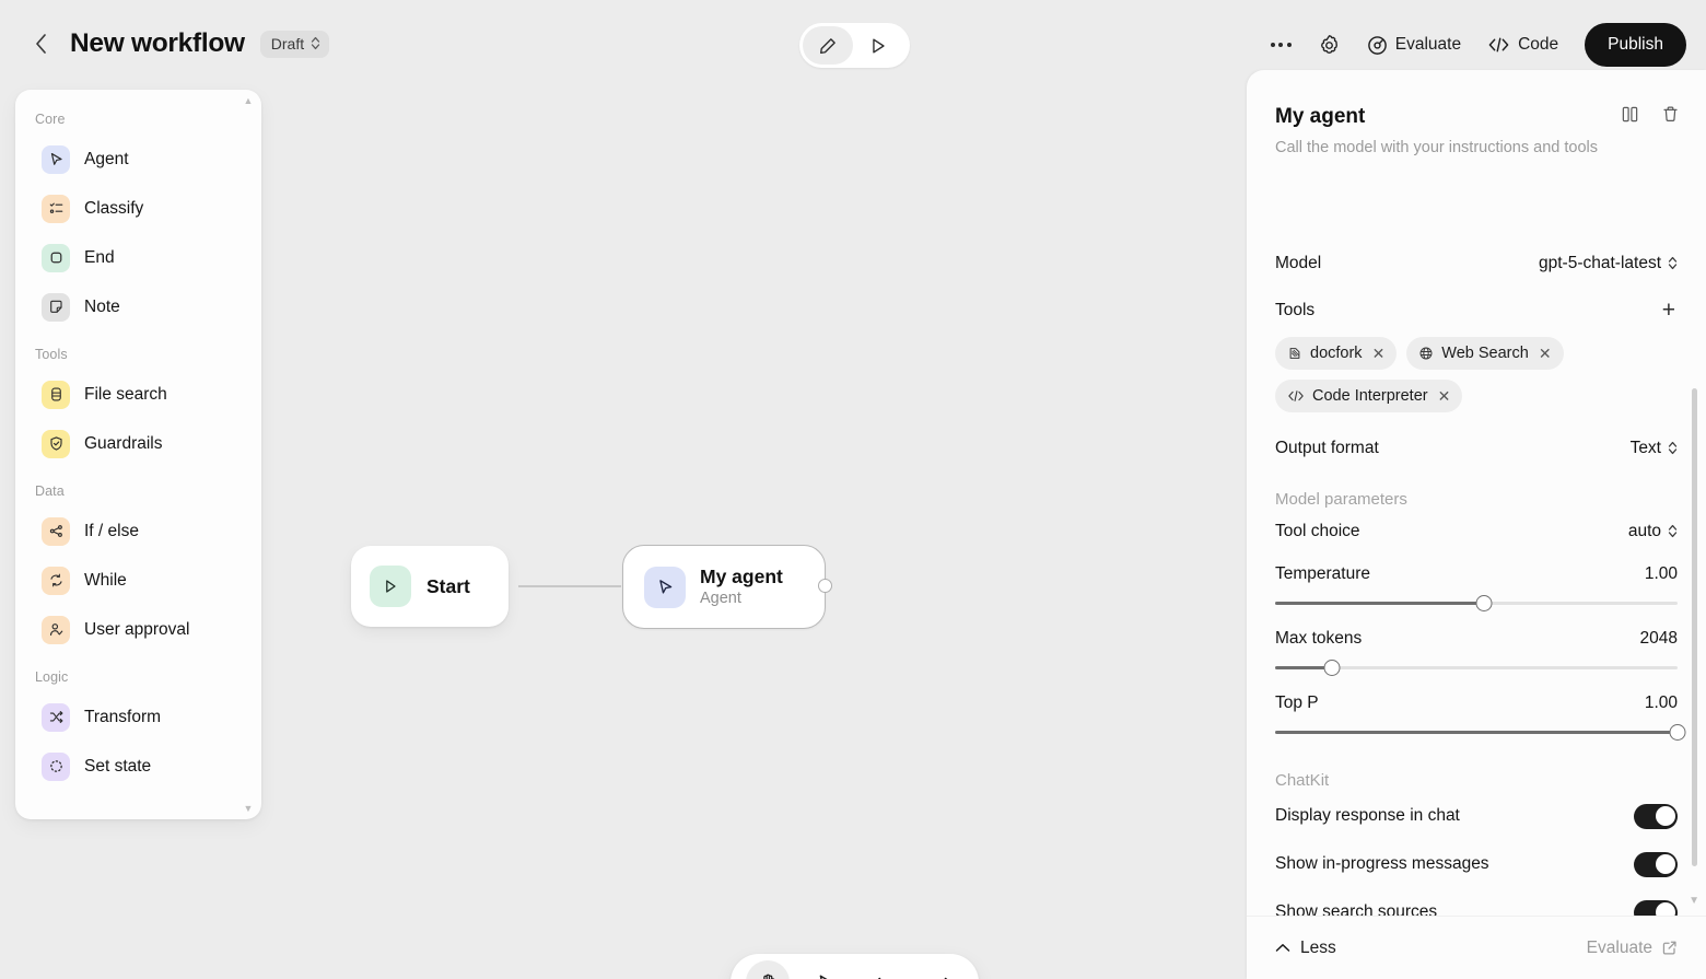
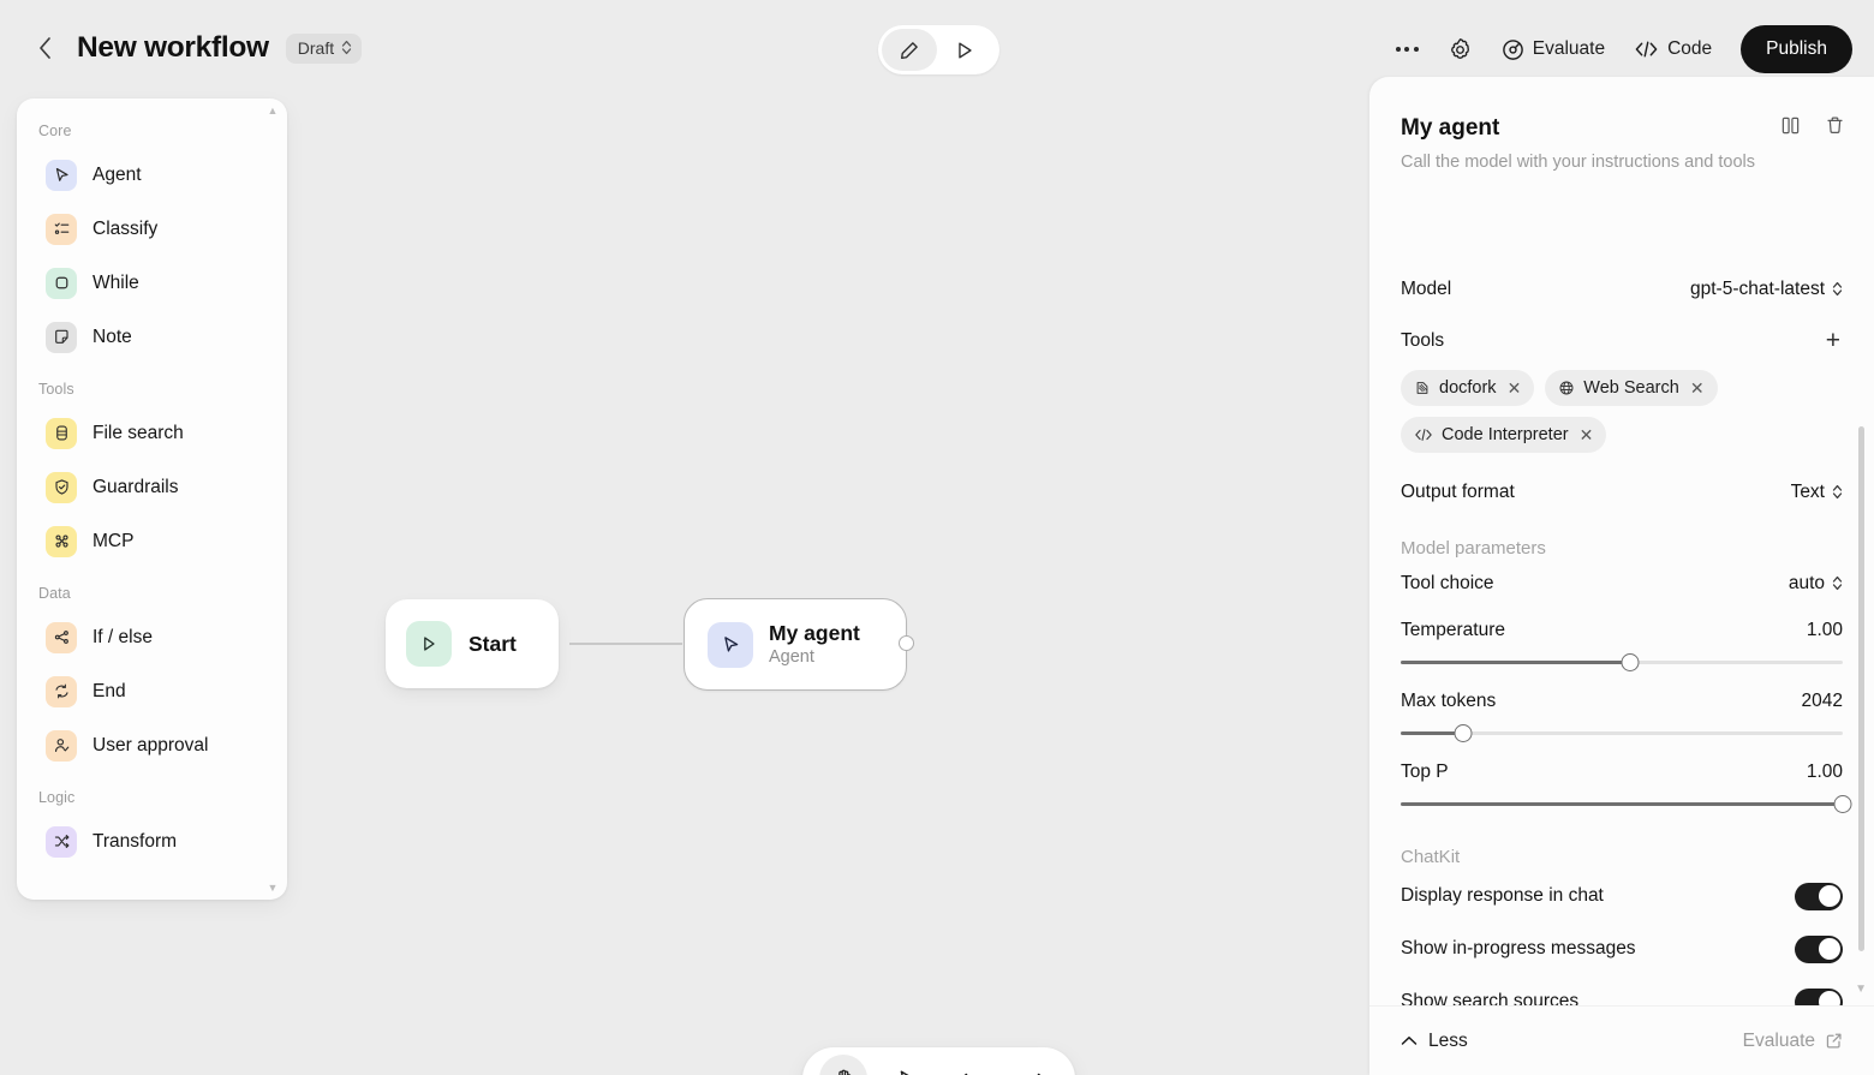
  New workflow
  Draft
  Evaluate
  Code
  Publish
  ▲
  Core
  Agent
  Classify
- End
+ While
  Note
  Tools
  File search
  Guardrails
+ MCP
  Data
  If / else
- While
+ End
  User approval
  Logic
  Transform
- Set state
  ▼
  Start
  My agent
  Agent
  My agent
  Call the model with your instructions and tools
  Model
  gpt-5-chat-latest
  Tools
  +
  docfork
  ✕
  Web Search
  ✕
  Code Interpreter
  ✕
  Output format
  Text
  Model parameters
  Tool choice
  auto
  Temperature
  1.00
  Max tokens
- 2048
+ 2042
  Top P
  1.00
  ChatKit
  Display response in chat
  Show in-progress messages
  Show search sources
  ▼
  Less
  Evaluate
